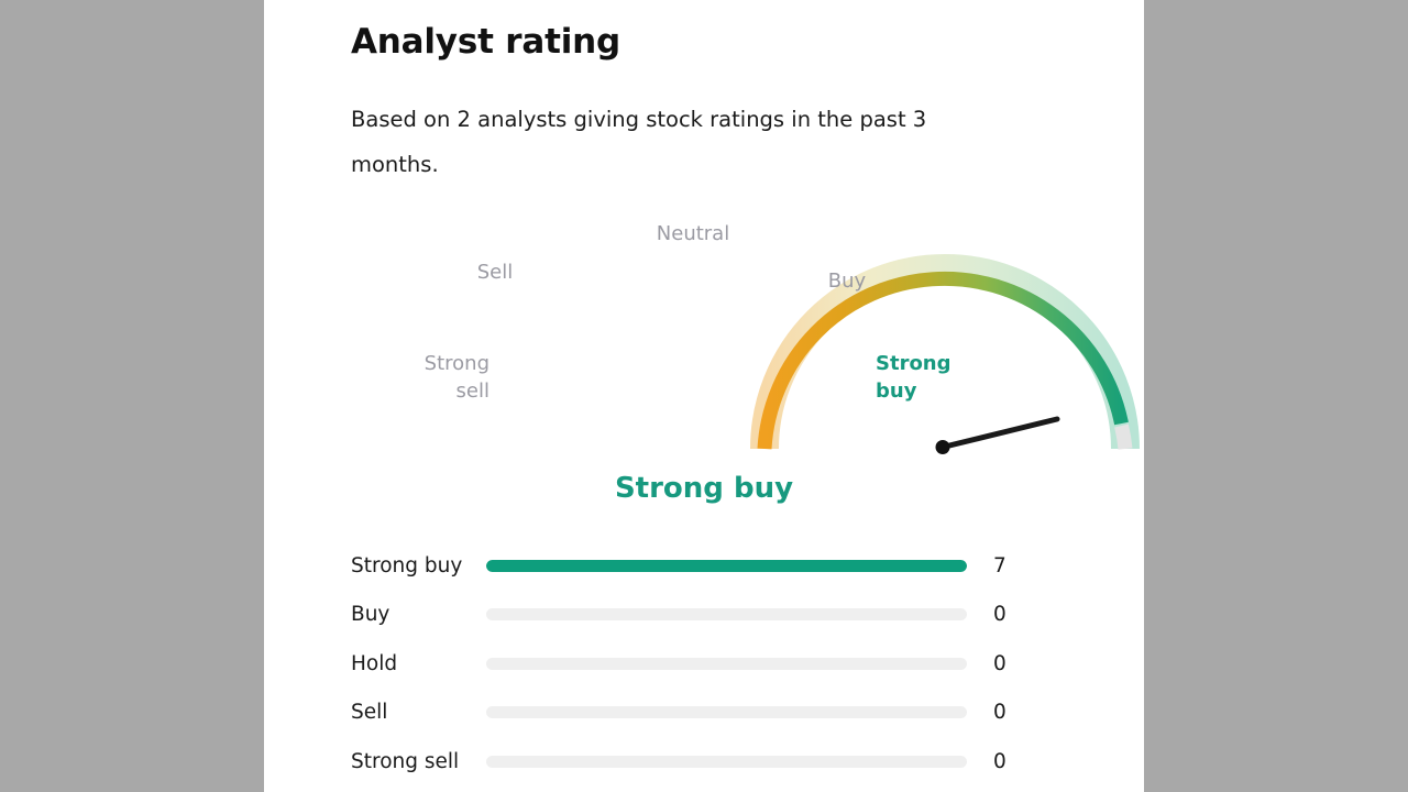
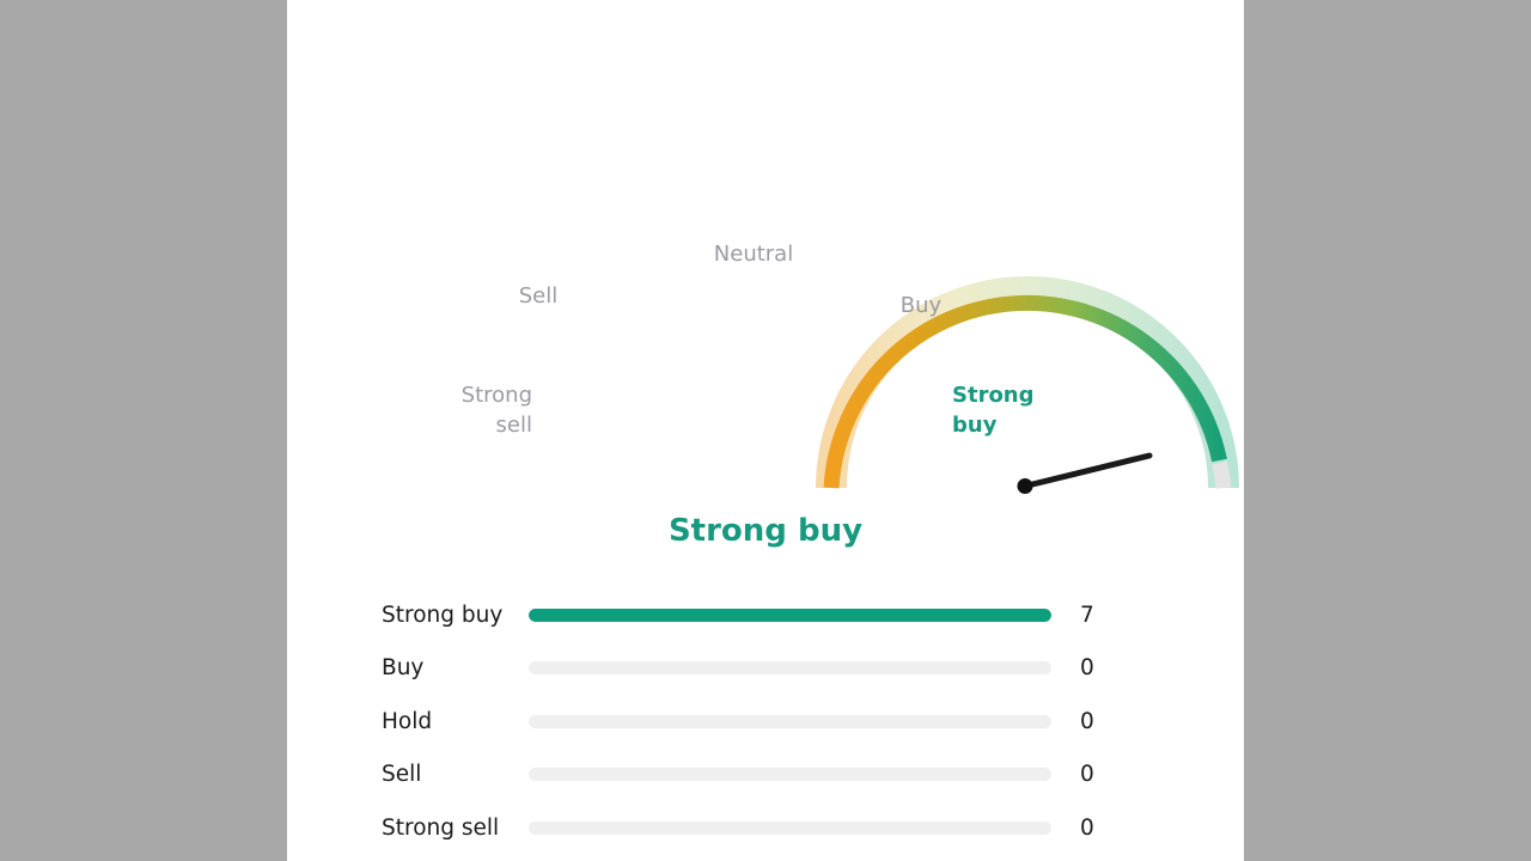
- Analyst rating
- Based on 2 analysts giving stock ratings in the past 3 months.
  Strong
  sell
  Sell
  Neutral
  Buy
  Strong
  buy
  Strong buy
  Strong buy
  7
  Buy
  0
  Hold
  0
  Sell
  0
  Strong sell
  0
